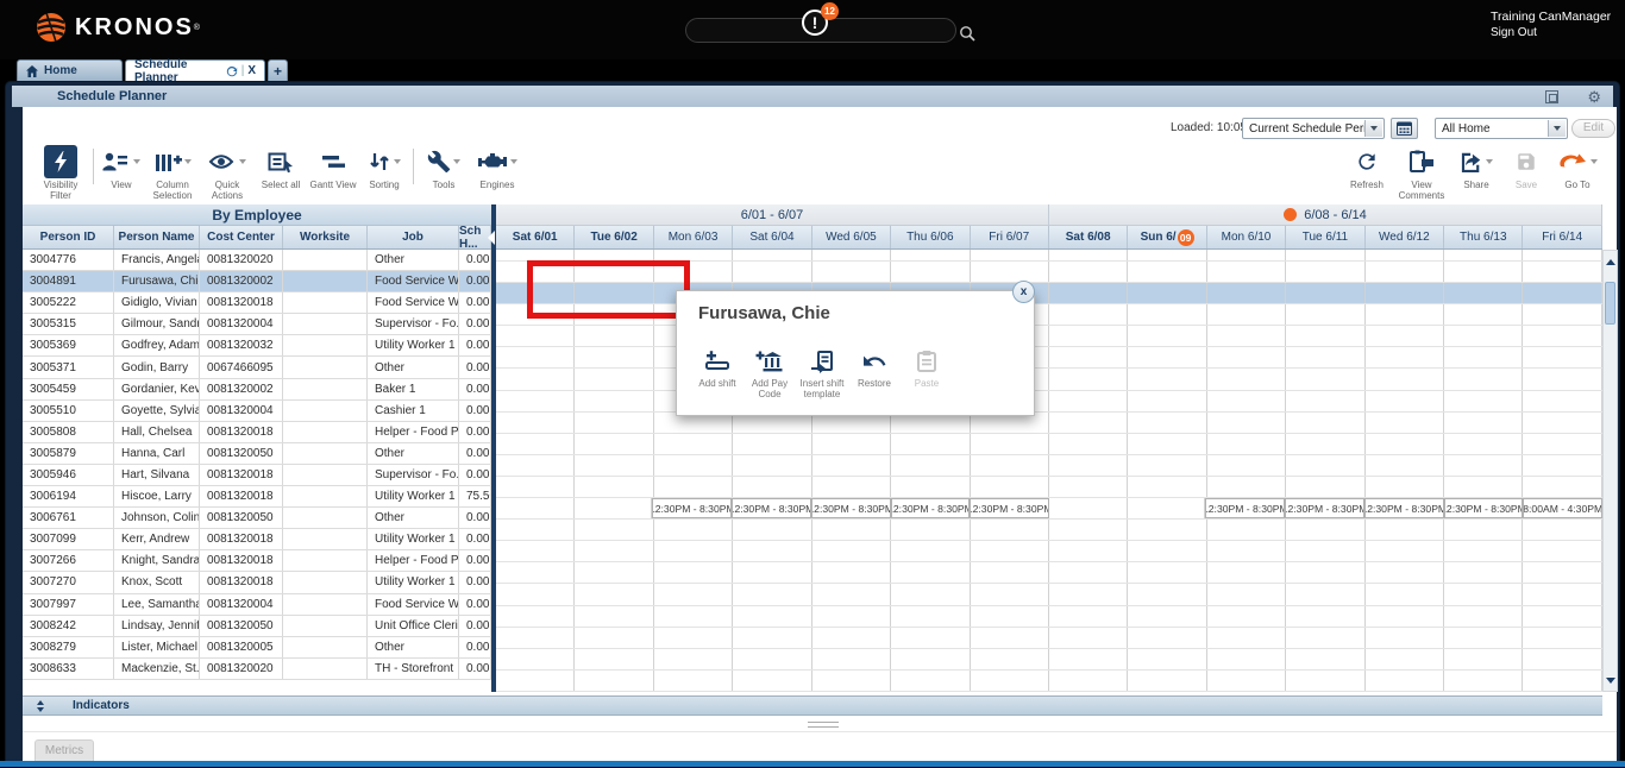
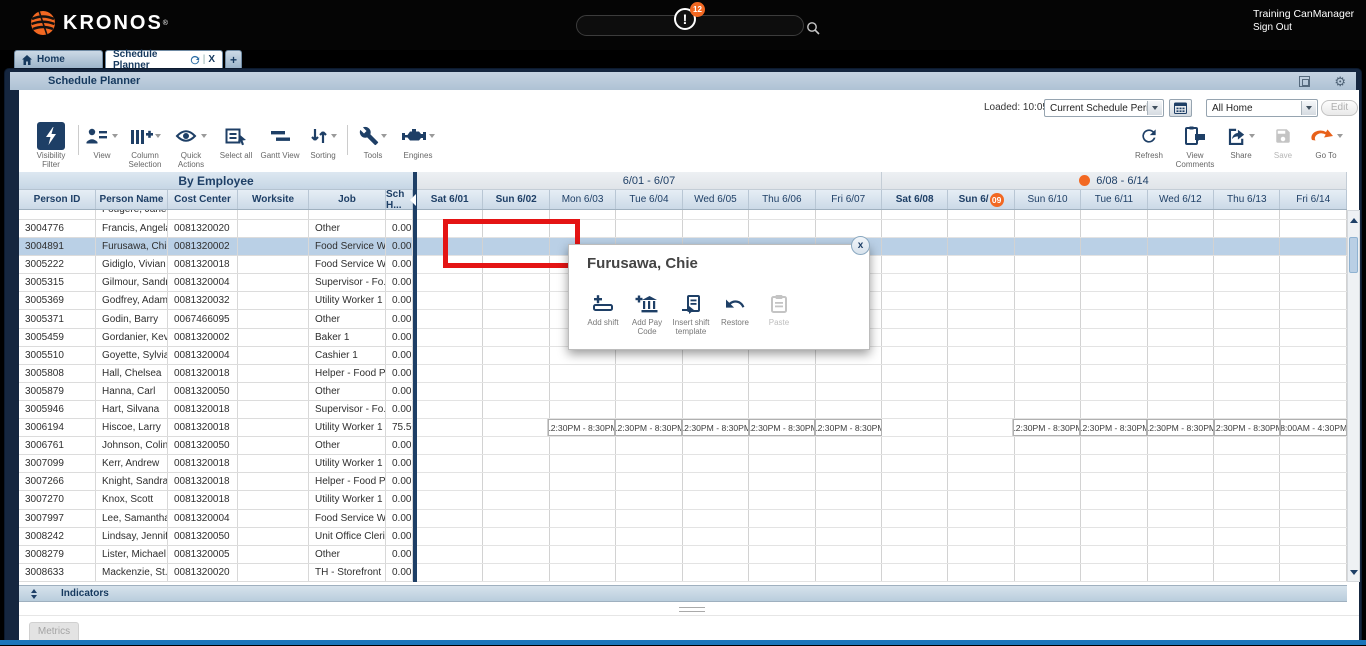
  KRONOS
  !
  12
  Training CanManager
  Sign Out
  Home
  Schedule Planner
  |
  X
  +
  Schedule Planner
  ⚙
  Loaded: 10:0
  Current Schedule Per
  All Home
  Edit
  Visibility Filter
  View
  Column Selection
  Quick Actions
  Select all
  Gantt View
  Sorting
  Tools
  Engines
  Refresh
  View Comments
  Share
  Save
  Go To
  By Employee
  Person ID
  Person Name
  Cost Center
  Worksite
  Job
  Sch H...
  6/01 - 6/07
  6/08 - 6/14
  Sat 6/01
- Tue 6/02
+ Sun 6/02
  Mon 6/03
- Sat 6/04
+ Tue 6/04
  Wed 6/05
  Thu 6/06
  Fri 6/07
  Sat 6/08
  Sun 6/
  09
- Mon 6/10
+ Sun 6/10
  Tue 6/11
  Wed 6/12
  Thu 6/13
  Fri 6/14
+ Fougere, Janet
  3004776
  Francis, Angel
  0081320020
  Other
  0.00
  3004891
  Furusawa, Chi
  0081320002
  Food Service W
  0.00
  3005222
  Gidiglo, Vivian
  0081320018
  Food Service W
  0.00
  3005315
  Gilmour, Sandr
  0081320004
  Supervisor - Fo.
  0.00
  3005369
  Godfrey, Adam
  0081320032
  Utility Worker 1
  0.00
  3005371
  Godin, Barry
  0067466095
  Other
  0.00
  3005459
  Gordanier, Kev
  0081320002
  Baker 1
  0.00
  3005510
  Goyette, Sylvia
  0081320004
  Cashier 1
  0.00
  3005808
  Hall, Chelsea
  0081320018
  Helper - Food P
  0.00
  3005879
  Hanna, Carl
  0081320050
  Other
  0.00
  3005946
  Hart, Silvana
  0081320018
  Supervisor - Fo.
  0.00
  3006194
  Hiscoe, Larry
  0081320018
  Utility Worker 1
  75.5
  3006761
  Johnson, Colin
  0081320050
  Other
  0.00
  3007099
  Kerr, Andrew
  0081320018
  Utility Worker 1
  0.00
  3007266
  Knight, Sandra
  0081320018
  Helper - Food P
  0.00
  3007270
  Knox, Scott
  0081320018
  Utility Worker 1
  0.00
  3007997
  Lee, Samantha
  0081320004
  Food Service W
  0.00
  3008242
  Lindsay, Jennif
  0081320050
  Unit Office Cleri
  0.00
  3008279
  Lister, Michael
  0081320005
  Other
  0.00
  3008633
  Mackenzie, St.
  0081320020
  TH - Storefront
  0.00
  12:30PM - 8:30PM
  12:30PM - 8:30PM
  12:30PM - 8:30PM
  12:30PM - 8:30PM
  12:30PM - 8:30PM
  12:30PM - 8:30PM
  12:30PM - 8:30PM
  12:30PM - 8:30PM
  12:30PM - 8:30PM
  8:00AM - 4:30PM
  Indicators
  Metrics
  Furusawa, Chie
  x
  Add shift
  Add Pay Code
  Insert shift template
  Restore
  Paste
